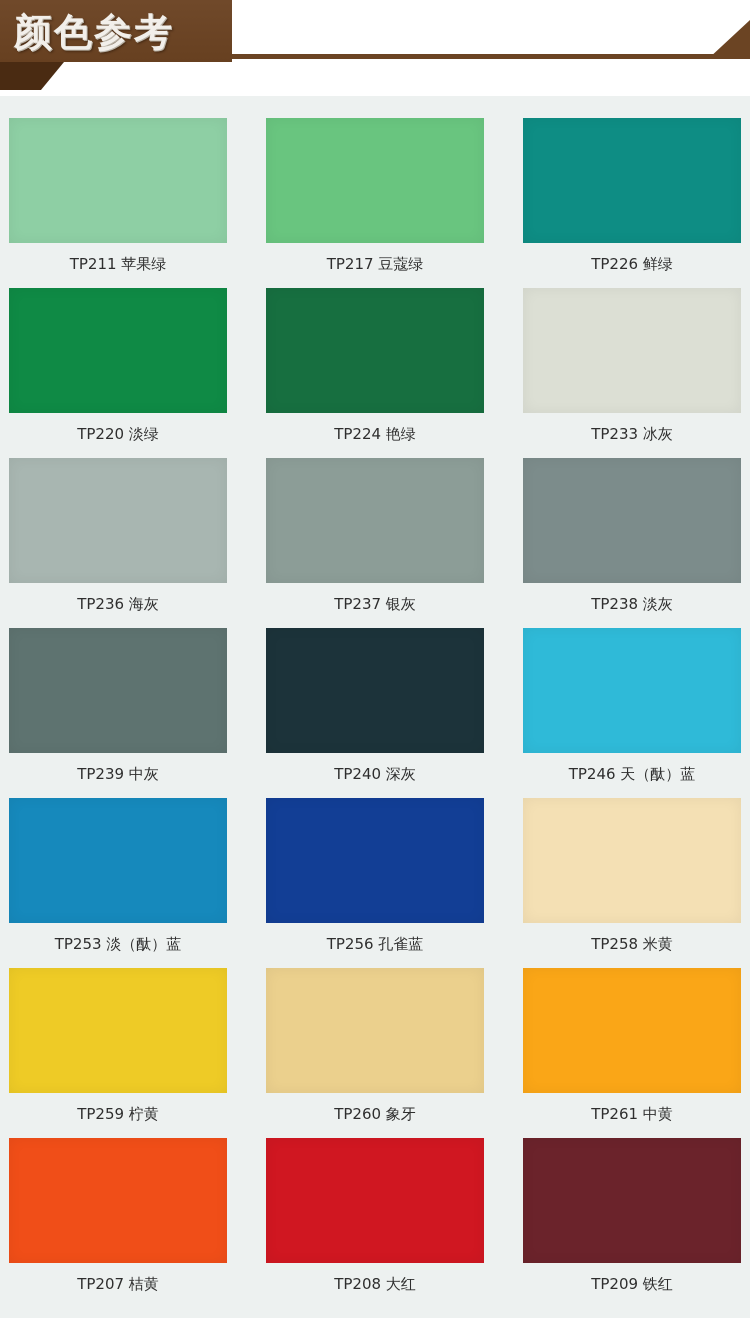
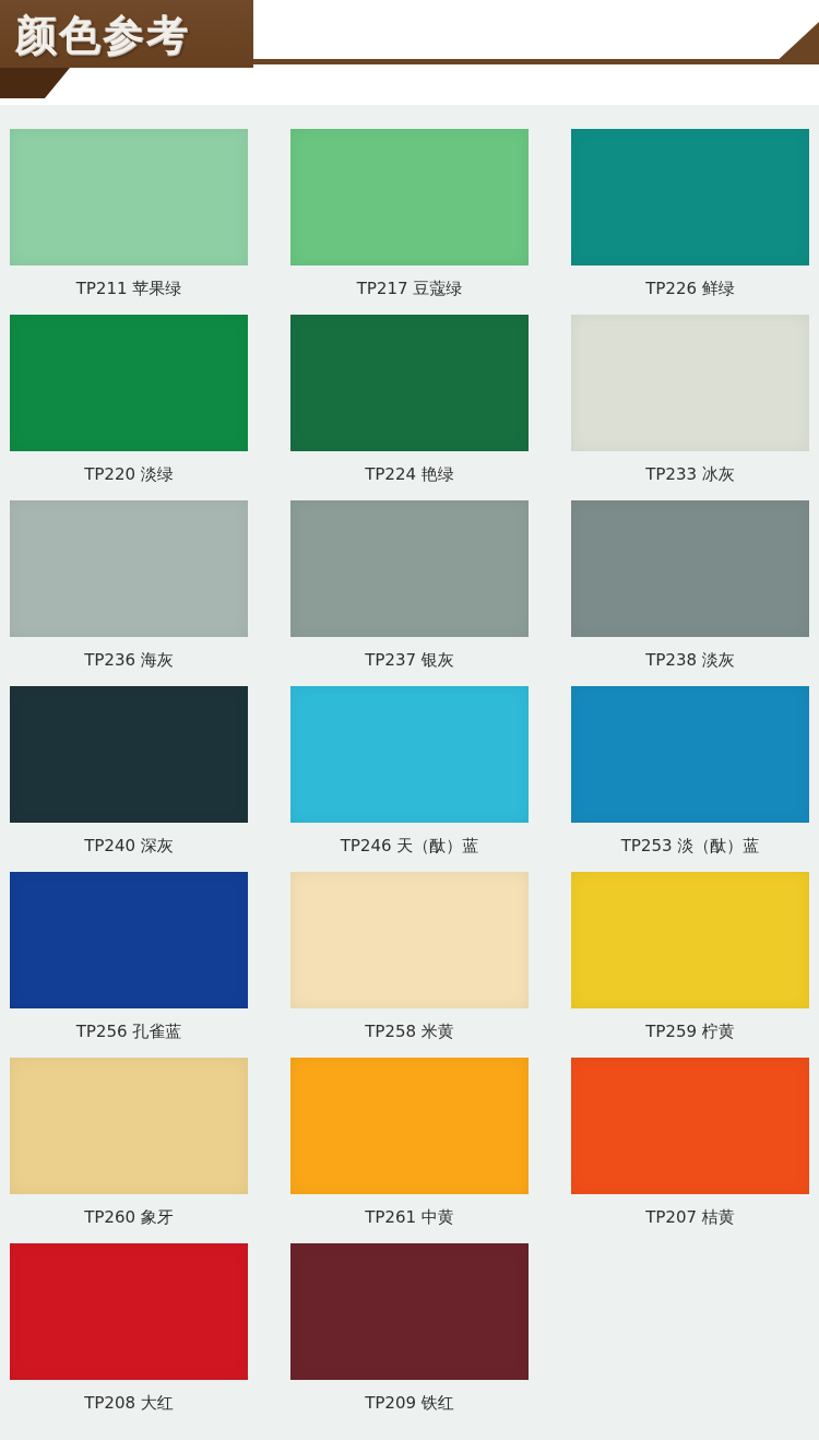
  颜色参考
  TP211 苹果绿
  TP217 豆蔻绿
  TP226 鲜绿
  TP220 淡绿
  TP224 艳绿
  TP233 冰灰
  TP236 海灰
  TP237 银灰
  TP238 淡灰
- TP239 中灰
  TP240 深灰
  TP246 天（酞）蓝
  TP253 淡（酞）蓝
  TP256 孔雀蓝
  TP258 米黄
  TP259 柠黄
  TP260 象牙
  TP261 中黄
  TP207 桔黄
  TP208 大红
  TP209 铁红
